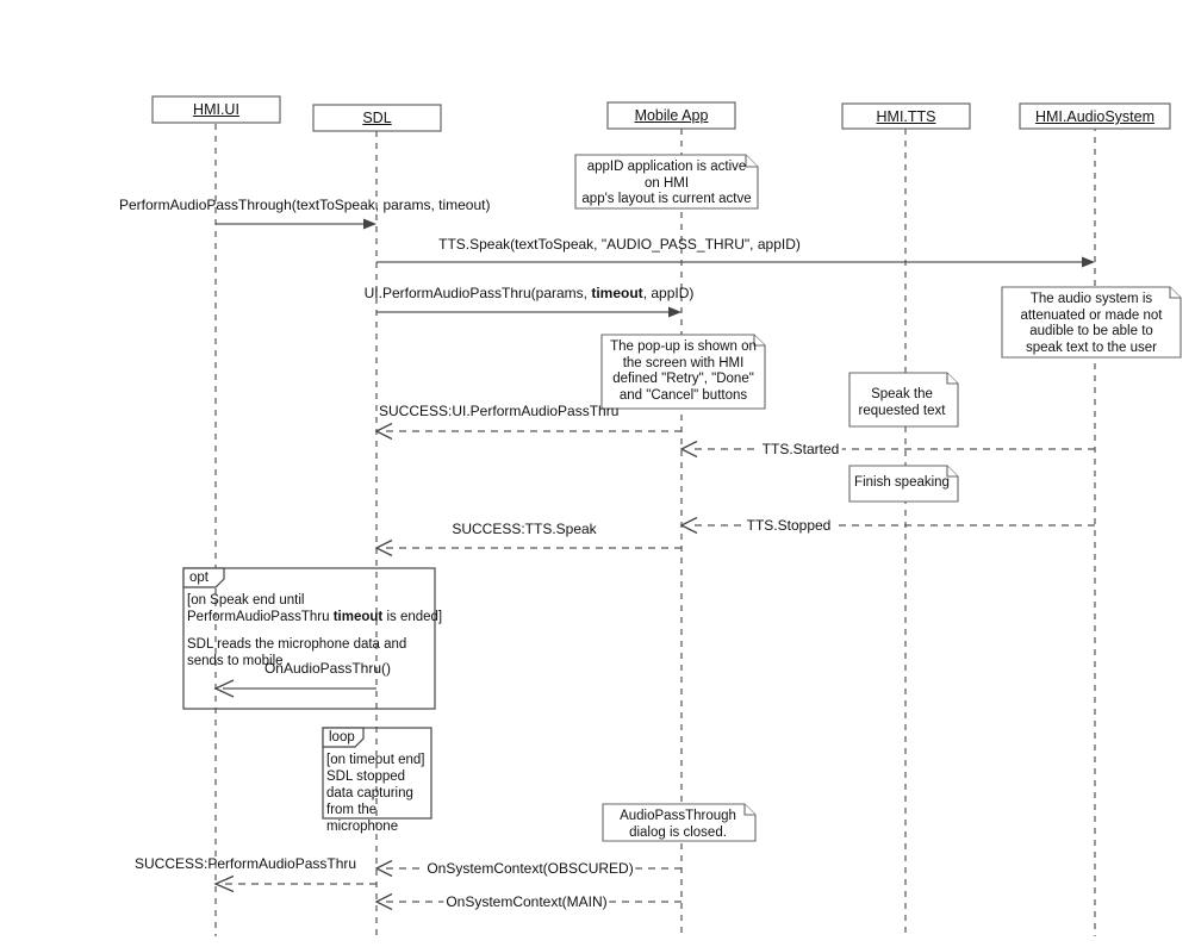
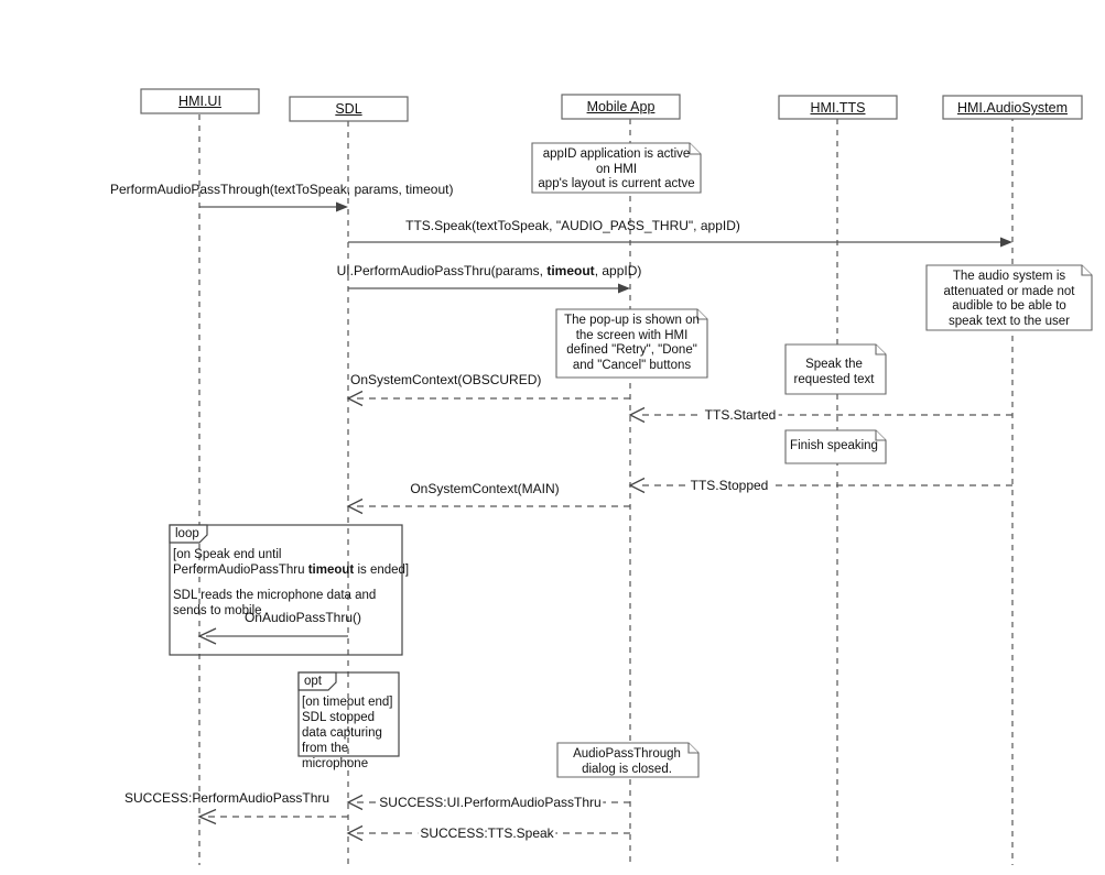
  HMI.UI
  SDL
  Mobile App
  HMI.TTS
  HMI.AudioSystem
  appID application is active
  on HMI
  app's layout is current actve
  The audio system is
  attenuated or made not
  audible to be able to
  speak text to the user
  The pop-up is shown on
  the screen with HMI
  defined "Retry", "Done"
  and "Cancel" buttons
  Speak the
  requested text
  Finish speaking
  AudioPassThrough
  dialog is closed.
  PerformAudioPassThrough(textToSpeak, params, timeout)
  TTS.Speak(textToSpeak, "AUDIO_PASS_THRU", appID)
  UI.PerformAudioPassThru(params, timeout, appID)
- SUCCESS:UI.PerformAudioPassThru
+ OnSystemContext(OBSCURED)
  TTS.Started
- SUCCESS:TTS.Speak
+ OnSystemContext(MAIN)
  TTS.Stopped
  OnAudioPassThru()
- OnSystemContext(OBSCURED)
+ SUCCESS:UI.PerformAudioPassThru
  SUCCESS:PerformAudioPassThru
- OnSystemContext(MAIN)
+ SUCCESS:TTS.Speak
- opt
+ loop
  [on Speak end until
  PerformAudioPassThru timeout is ended]
  SDL reads the microphone data and
  sends to mobile
- loop
+ opt
  [on timeout end]
  SDL stopped
  data capturing
  from the
  microphone
